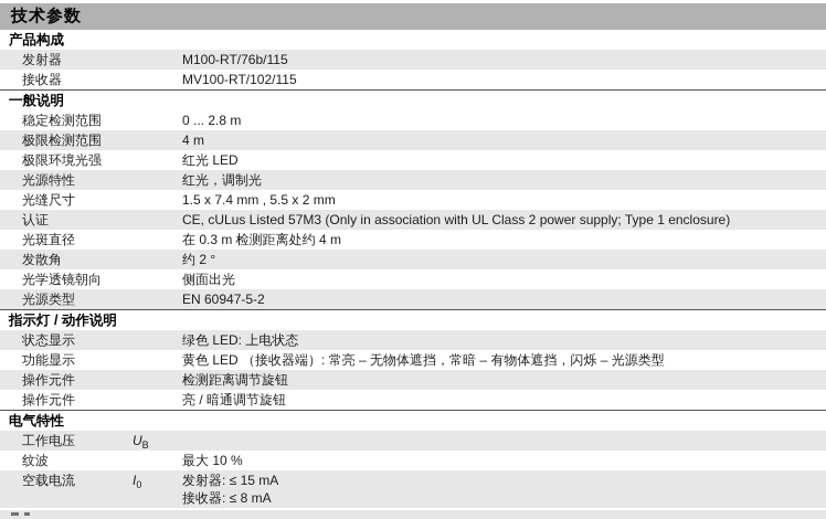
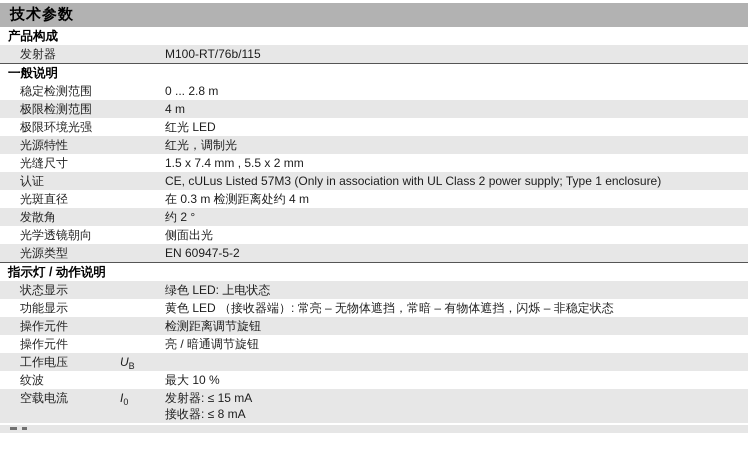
  技术参数
  产品构成
  发射器
  M100-RT/76b/115
- 接收器
- MV100-RT/102/115
  一般说明
  稳定检测范围
  0 ... 2.8 m
  极限检测范围
  4 m
  极限环境光强
  红光 LED
  光源特性
  红光，调制光
  光缝尺寸
  1.5 x 7.4 mm , 5.5 x 2 mm
  认证
  CE, cULus Listed 57M3 (Only in association with UL Class 2 power supply; Type 1 enclosure)
  光斑直径
  在 0.3 m 检测距离处约 4 m
  发散角
  约 2 °
  光学透镜朝向
  侧面出光
  光源类型
  EN 60947-5-2
  指示灯 / 动作说明
  状态显示
  绿色 LED: 上电状态
  功能显示
- 黄色 LED （接收器端）: 常亮 – 无物体遮挡，常暗 – 有物体遮挡，闪烁 – 光源类型
+ 黄色 LED （接收器端）: 常亮 – 无物体遮挡，常暗 – 有物体遮挡，闪烁 – 非稳定状态
  操作元件
  检测距离调节旋钮
  操作元件
  亮 / 暗通调节旋钮
- 电气特性
  工作电压
  UB
  纹波
  最大 10 %
  空载电流
  I0
  发射器: ≤ 15 mA
  接收器: ≤ 8 mA
